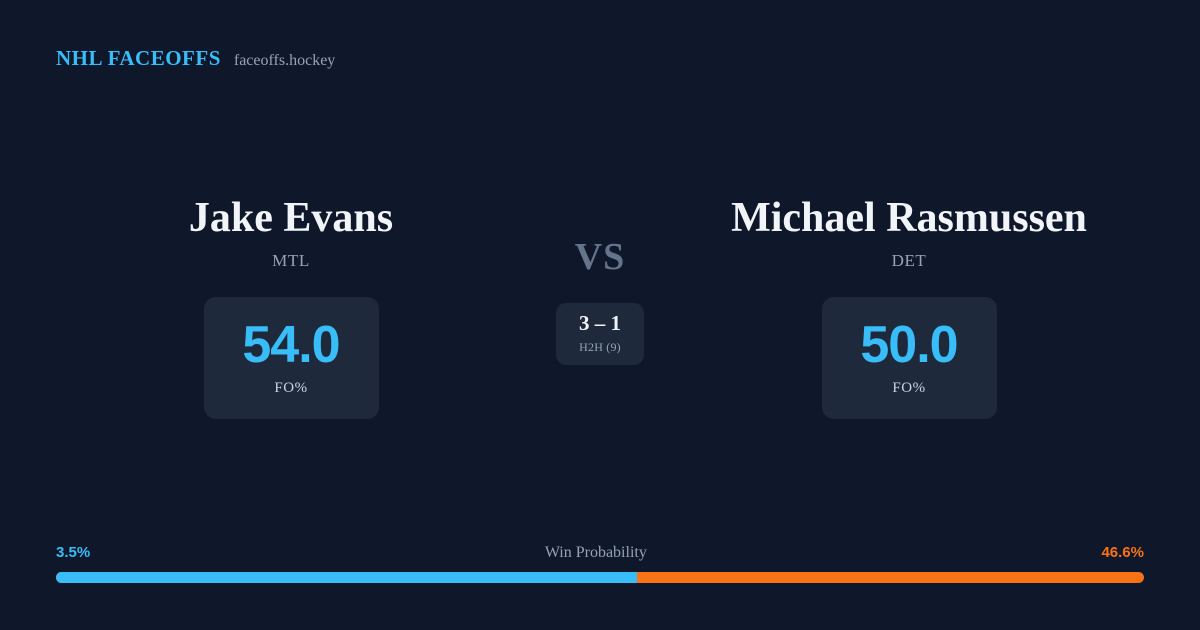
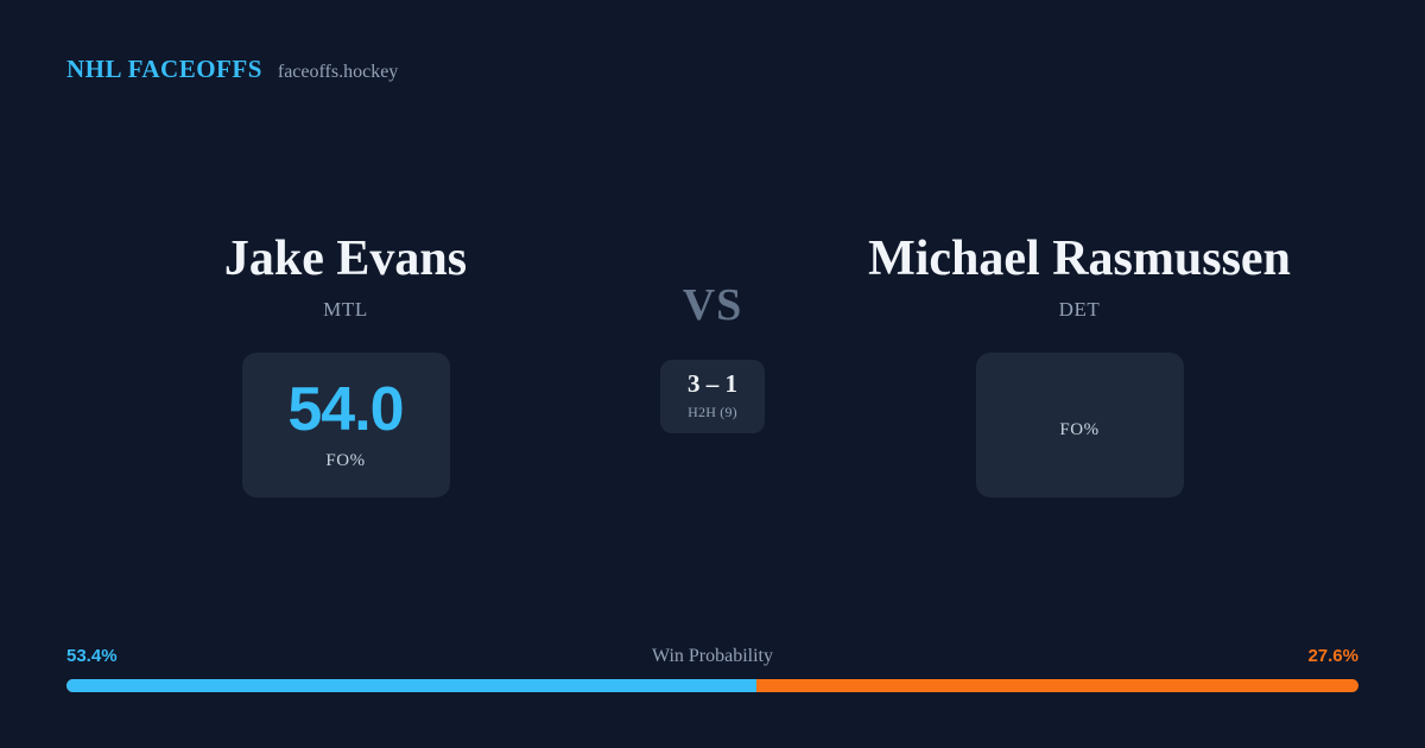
  NHL FACEOFFS
  faceoffs.hockey
  Jake Evans
  MTL
  54.0
  FO%
  VS
  3 – 1
  H2H (9)
  Michael Rasmussen
  DET
- 50.0
  FO%
- 3.5%
+ 53.4%
  Win Probability
- 46.6%
+ 27.6%
